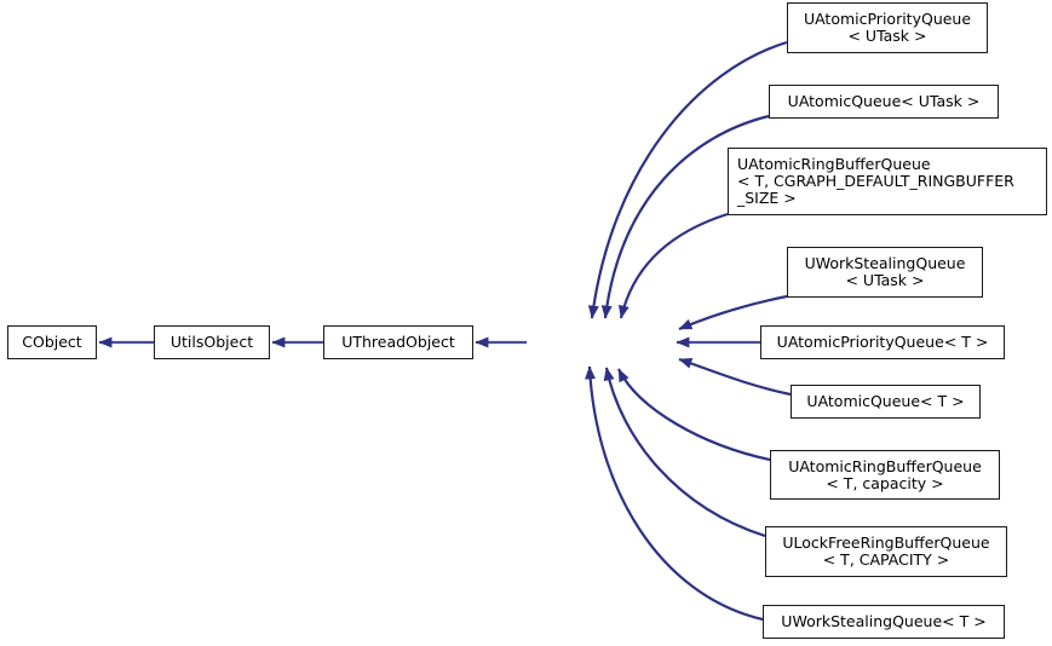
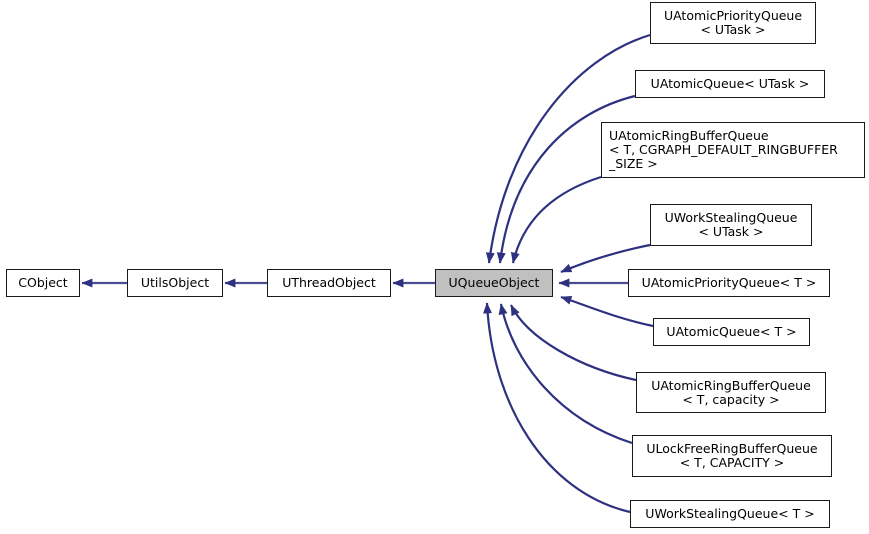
  CObject
  UtilsObject
  UThreadObject
+ UQueueObject
  UAtomicPriorityQueue
  < UTask >
  UAtomicQueue< UTask >
  UAtomicRingBufferQueue
  < T, CGRAPH_DEFAULT_RINGBUFFER
  _SIZE >
  UWorkStealingQueue
  < UTask >
  UAtomicPriorityQueue< T >
  UAtomicQueue< T >
  UAtomicRingBufferQueue
  < T, capacity >
  ULockFreeRingBufferQueue
  < T, CAPACITY >
  UWorkStealingQueue< T >
